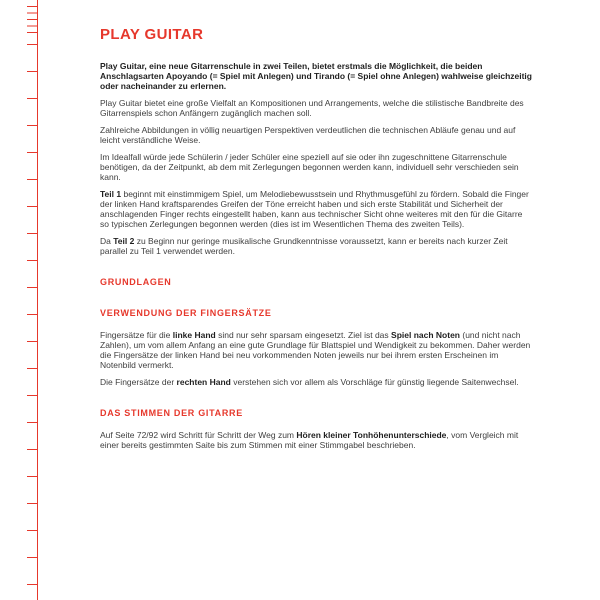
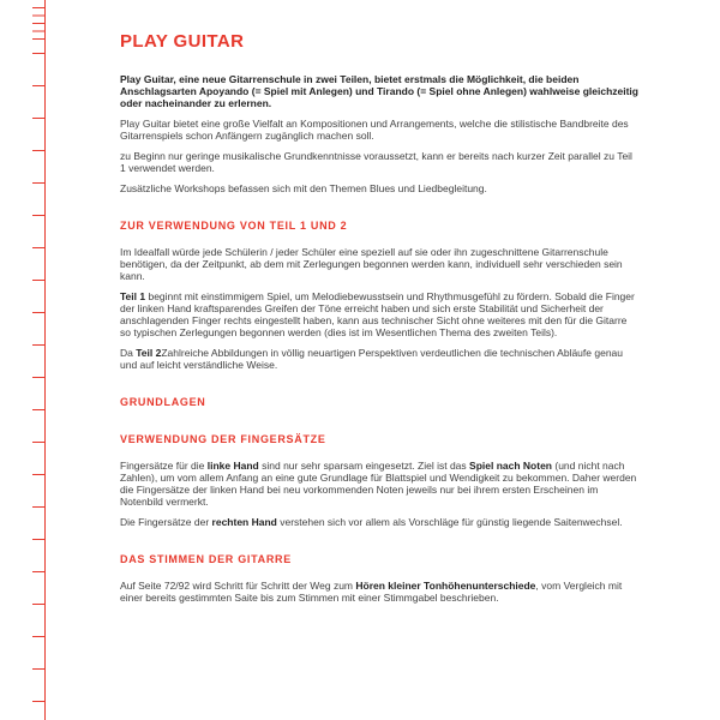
  PLAY GUITAR
  Play Guitar, eine neue Gitarrenschule in zwei Teilen, bietet erstmals die Möglichkeit, die beiden Anschlagsarten Apoyando (= Spiel mit Anlegen) und Tirando (= Spiel ohne Anlegen) wahlweise gleichzeitig oder nacheinander zu erlernen.
  Play Guitar bietet eine große Vielfalt an Kompositionen und Arrangements, welche die stilistische Bandbreite des Gitarrenspiels schon Anfängern zugänglich machen soll.
- Zahlreiche Abbildungen in völlig neuartigen Perspektiven verdeutlichen die technischen Abläufe genau und auf leicht verständliche Weise.
+ zu Beginn nur geringe musikalische Grundkenntnisse voraussetzt, kann er bereits nach kurzer Zeit parallel zu Teil 1 verwendet werden.
+ Zusätzliche Workshops befassen sich mit den Themen Blues und Liedbegleitung.
+ ZUR VERWENDUNG VON TEIL 1 UND 2
  Im Idealfall würde jede Schülerin / jeder Schüler eine speziell auf sie oder ihn zugeschnittene Gitarrenschule benötigen, da der Zeitpunkt, ab dem mit Zerlegungen begonnen werden kann, individuell sehr verschieden sein kann.
  Teil 1 beginnt mit einstimmigem Spiel, um Melodiebewusstsein und Rhythmusgefühl zu fördern. Sobald die Finger der linken Hand kraftsparendes Greifen der Töne erreicht haben und sich erste Stabilität und Sicherheit der anschlagenden Finger rechts eingestellt haben, kann aus technischer Sicht ohne weiteres mit den für die Gitarre so typischen Zerlegungen begonnen werden (dies ist im Wesentlichen Thema des zweiten Teils).
- Da Teil 2 zu Beginn nur geringe musikalische Grundkenntnisse voraussetzt, kann er bereits nach kurzer Zeit parallel zu Teil 1 verwendet werden.
+ Da Teil 2Zahlreiche Abbildungen in völlig neuartigen Perspektiven verdeutlichen die technischen Abläufe genau und auf leicht verständliche Weise.
  GRUNDLAGEN
  VERWENDUNG DER FINGERSÄTZE
  Fingersätze für die linke Hand sind nur sehr sparsam eingesetzt. Ziel ist das Spiel nach Noten (und nicht nach Zahlen), um vom allem Anfang an eine gute Grundlage für Blattspiel und Wendigkeit zu bekommen. Daher werden die Fingersätze der linken Hand bei neu vorkommenden Noten jeweils nur bei ihrem ersten Erscheinen im Notenbild vermerkt.
  Die Fingersätze der rechten Hand verstehen sich vor allem als Vorschläge für günstig liegende Saitenwechsel.
  DAS STIMMEN DER GITARRE
  Auf Seite 72/92 wird Schritt für Schritt der Weg zum Hören kleiner Tonhöhenunterschiede, vom Vergleich mit einer bereits gestimmten Saite bis zum Stimmen mit einer Stimmgabel beschrieben.
